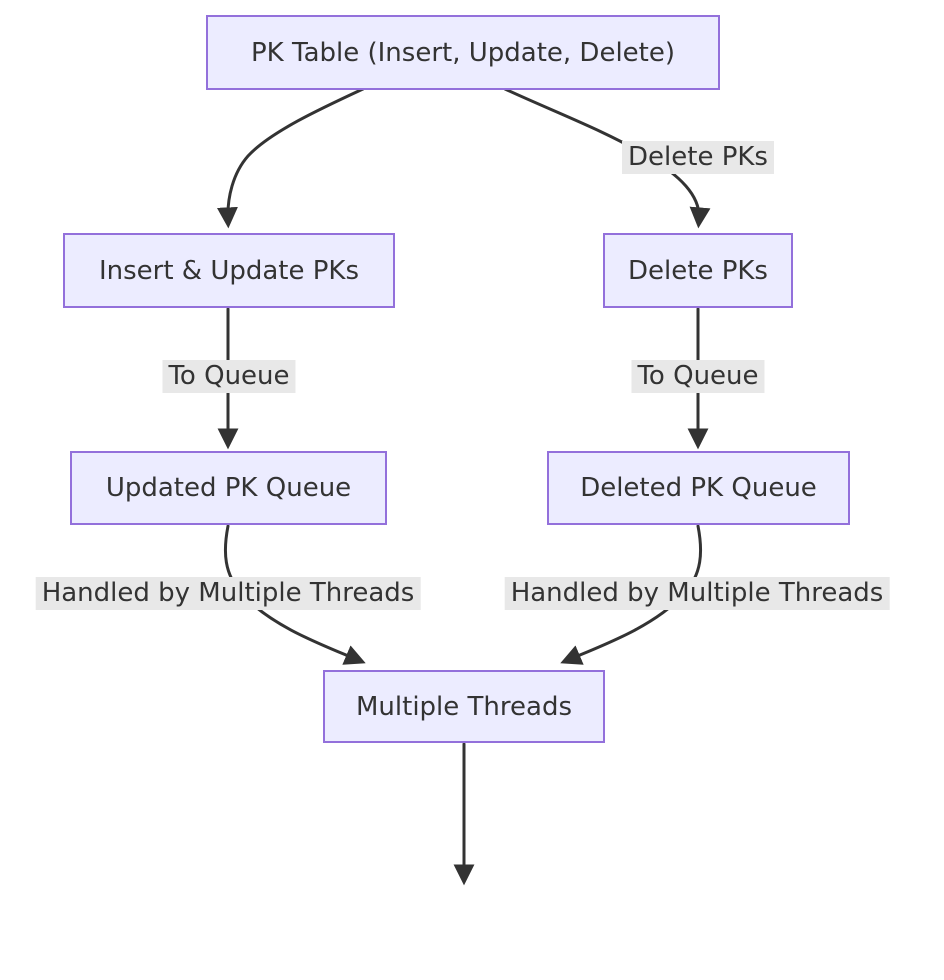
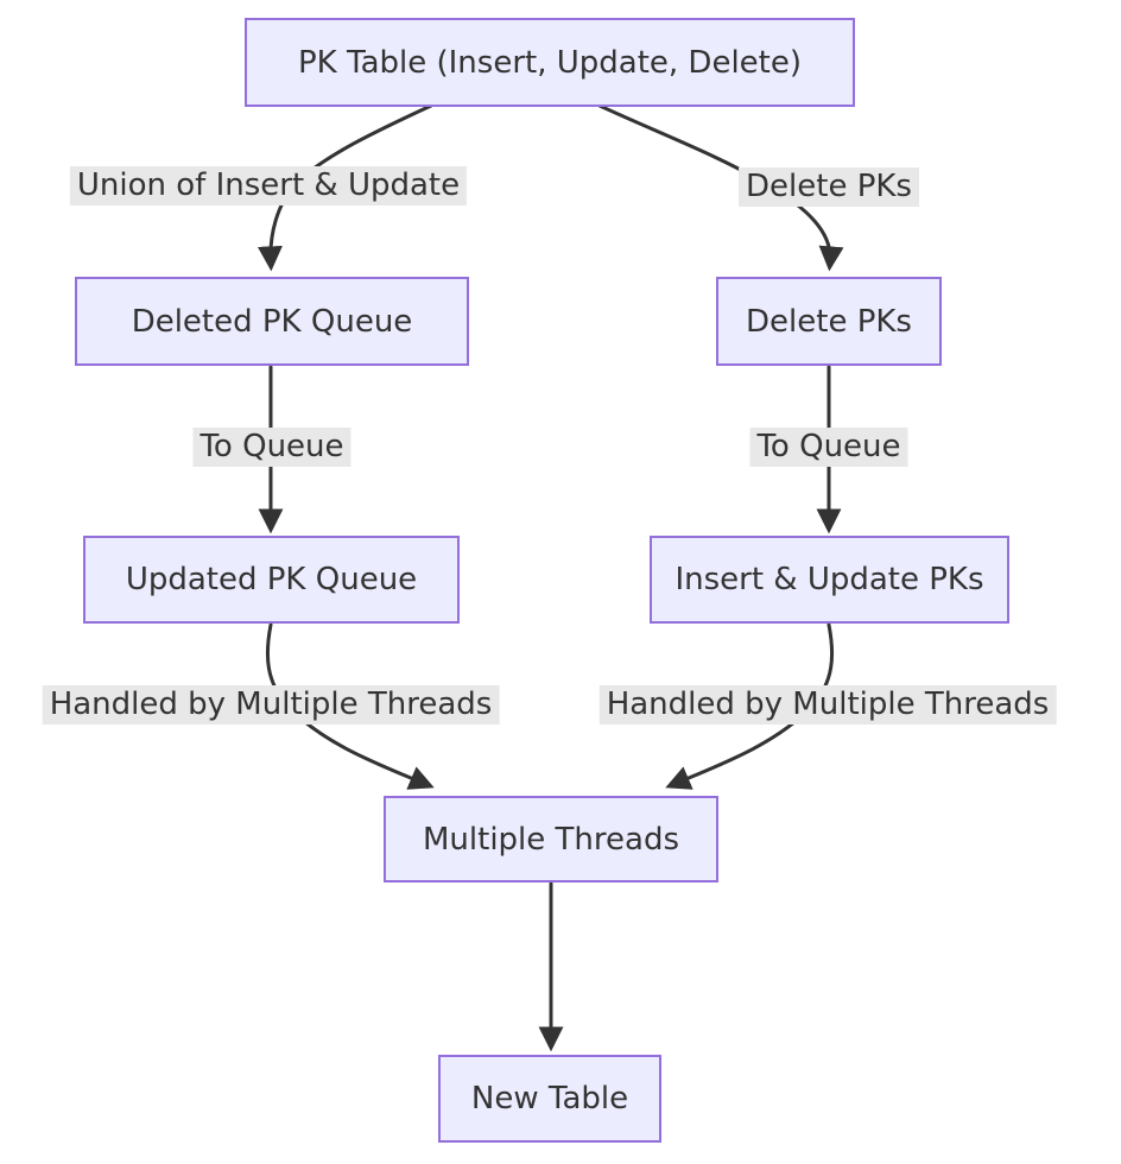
  PK Table (Insert, Update, Delete)
- Insert & Update PKs
+ Deleted PK Queue
  Delete PKs
  Updated PK Queue
- Deleted PK Queue
+ Insert & Update PKs
  Multiple Threads
+ New Table
+ Union of Insert & Update
  Delete PKs
  To Queue
  To Queue
  Handled by Multiple Threads
  Handled by Multiple Threads
